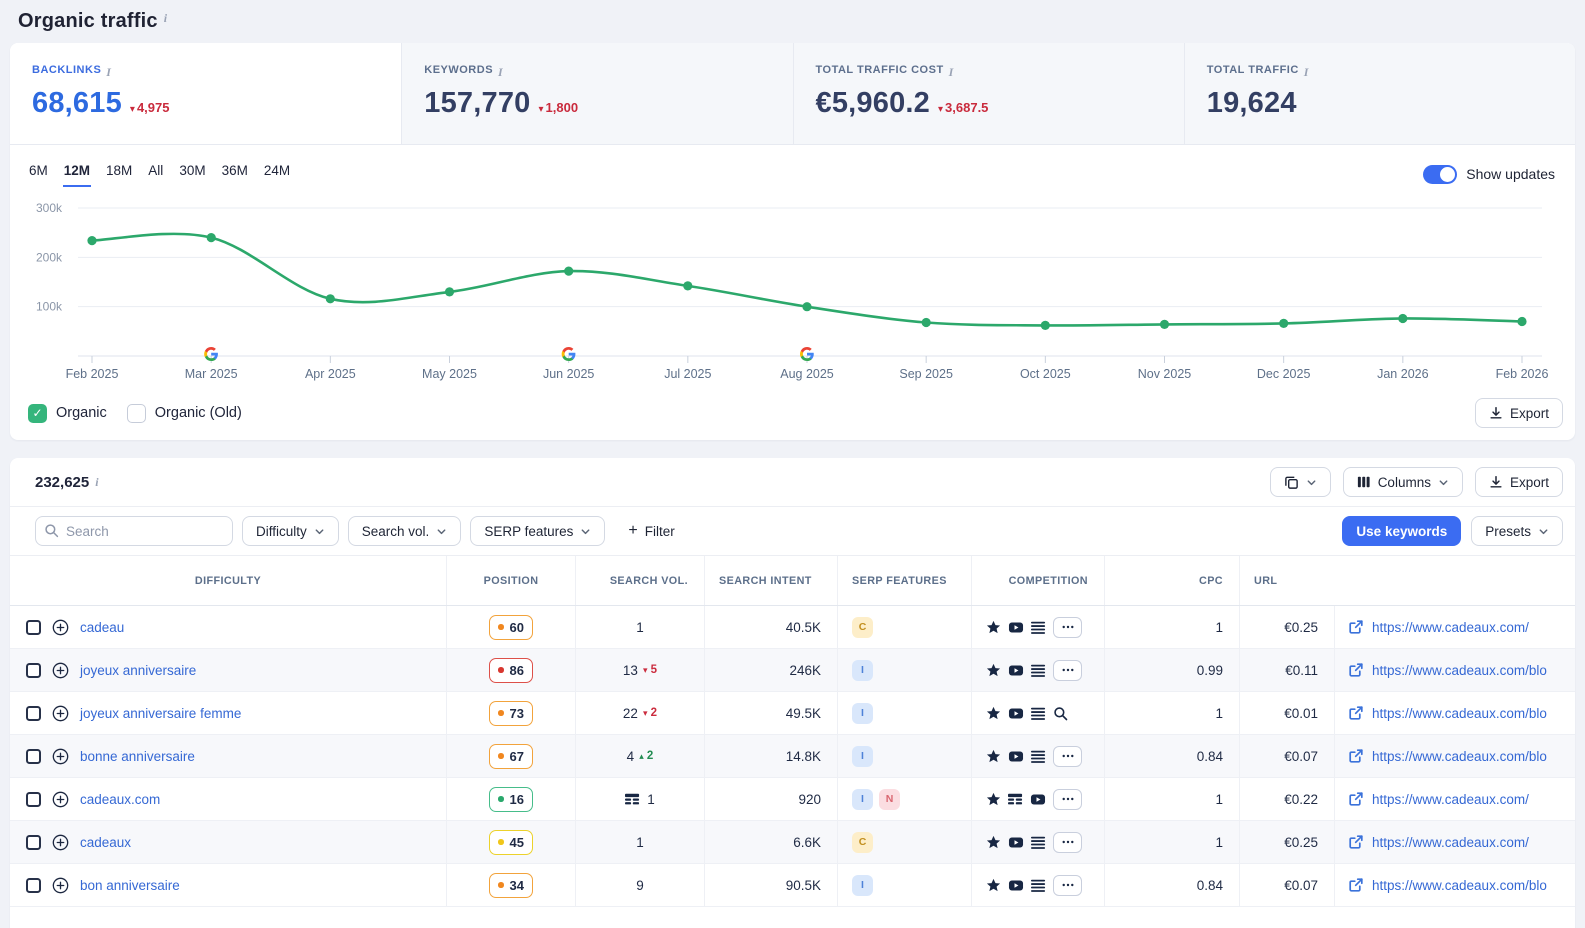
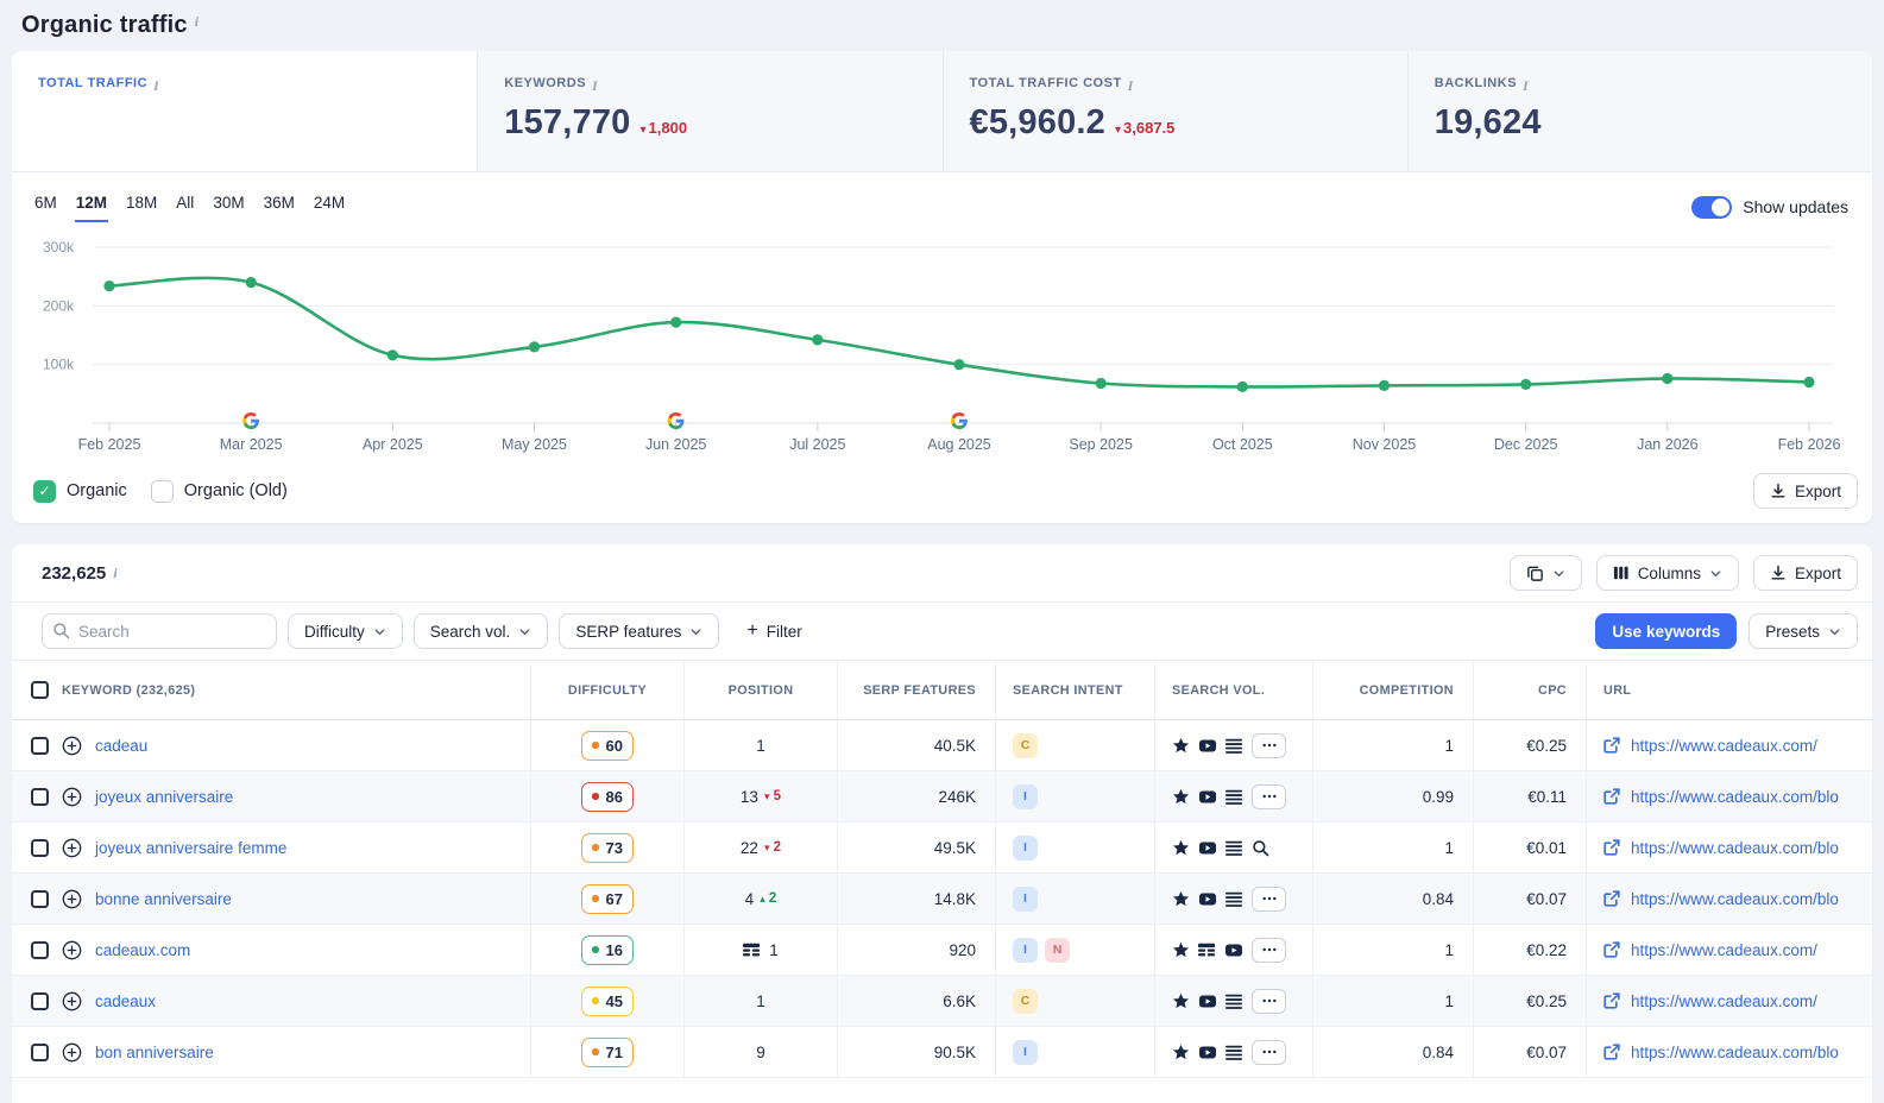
  Organic traffic
  i
- BACKLINKS
+ TOTAL TRAFFIC
  I
- 68,615
- ▾ 4,975
  KEYWORDS
  I
  157,770
  ▾ 1,800
  TOTAL TRAFFIC COST
  I
  €5,960.2
  ▾ 3,687.5
- TOTAL TRAFFIC
+ BACKLINKS
  I
  19,624
  6M
  12M
  18M
  All
  30M
  36M
  24M
  Show updates
  100k
  200k
  300k
  Feb 2025
  Mar 2025
  Apr 2025
  May 2025
  Jun 2025
  Jul 2025
  Aug 2025
  Sep 2025
  Oct 2025
  Nov 2025
  Dec 2025
  Jan 2026
  Feb 2026
  ✓
  Organic
  Organic (Old)
  Export
  232,625
  i
  Columns
  Export
  Search
  Difficulty
  Search vol.
  SERP features
  +
  Filter
  Use keywords
  Presets
+ KEYWORD (232,625)
  DIFFICULTY
  POSITION
- SEARCH VOL.
+ SERP FEATURES
  SEARCH INTENT
- SERP FEATURES
+ SEARCH VOL.
  COMPETITION
  CPC
  URL
  cadeau
  60
  1
  40.5K
  C
  1
  €0.25
  https://www.cadeaux.com/
  joyeux anniversaire
  86
  13
  ▾ 5
  246K
  I
  0.99
  €0.11
  https://www.cadeaux.com/blo
  joyeux anniversaire femme
  73
  22
  ▾ 2
  49.5K
  I
  1
  €0.01
  https://www.cadeaux.com/blo
  bonne anniversaire
  67
  4
  ▴ 2
  14.8K
  I
  0.84
  €0.07
  https://www.cadeaux.com/blo
  cadeaux.com
  16
  1
  920
  I
  N
  1
  €0.22
  https://www.cadeaux.com/
  cadeaux
  45
  1
  6.6K
  C
  1
  €0.25
  https://www.cadeaux.com/
  bon anniversaire
- 34
+ 71
  9
  90.5K
  I
  0.84
  €0.07
  https://www.cadeaux.com/blo
